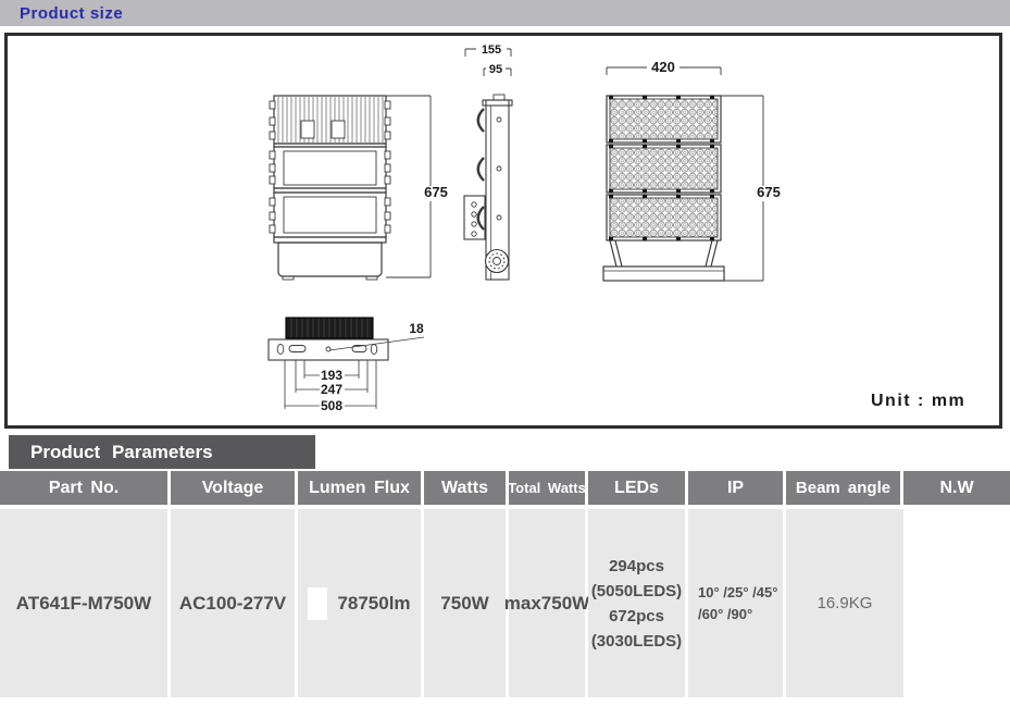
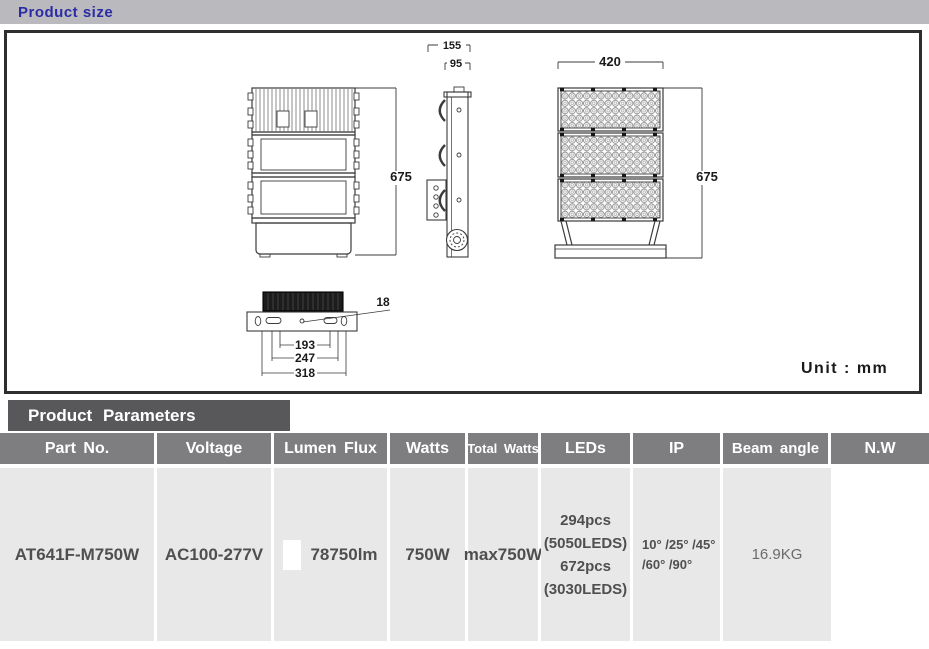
  Product size
  675
  155
  95
  420
  675
  18
  193
  247
- 508
+ 318
  Unit : mm
  Product Parameters
  Part No.
  Voltage
  Lumen Flux
  Watts
  Total Watts
  LEDs
  IP
  Beam angle
  N.W
  AT641F-M750W
  AC100-277V
  78750lm
  750W
  max750W
  294pcs
  (5050LEDS)
  672pcs
  (3030LEDS)
  10° /25° /45°
  /60° /90°
  16.9KG
